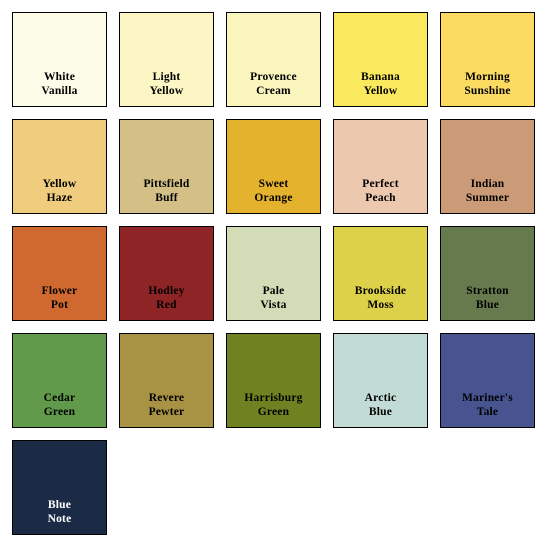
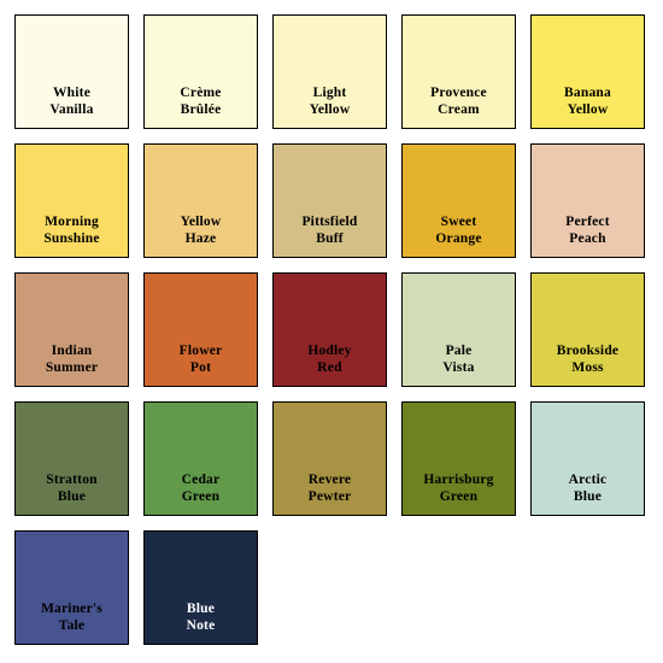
  White
  Vanilla
+ Crème
+ Brûlée
  Light
  Yellow
  Provence
  Cream
  Banana
  Yellow
  Morning
  Sunshine
  Yellow
  Haze
  Pittsfield
  Buff
  Sweet
  Orange
  Perfect
  Peach
  Indian
  Summer
  Flower
  Pot
  Hodley
  Red
  Pale
  Vista
  Brookside
  Moss
  Stratton
  Blue
  Cedar
  Green
  Revere
  Pewter
  Harrisburg
  Green
  Arctic
  Blue
  Mariner's
  Tale
  Blue
  Note
